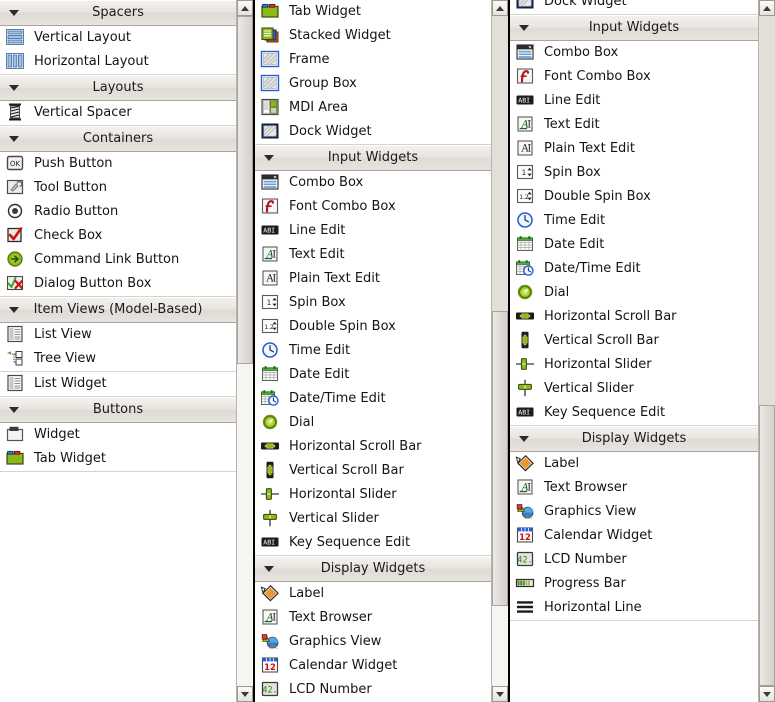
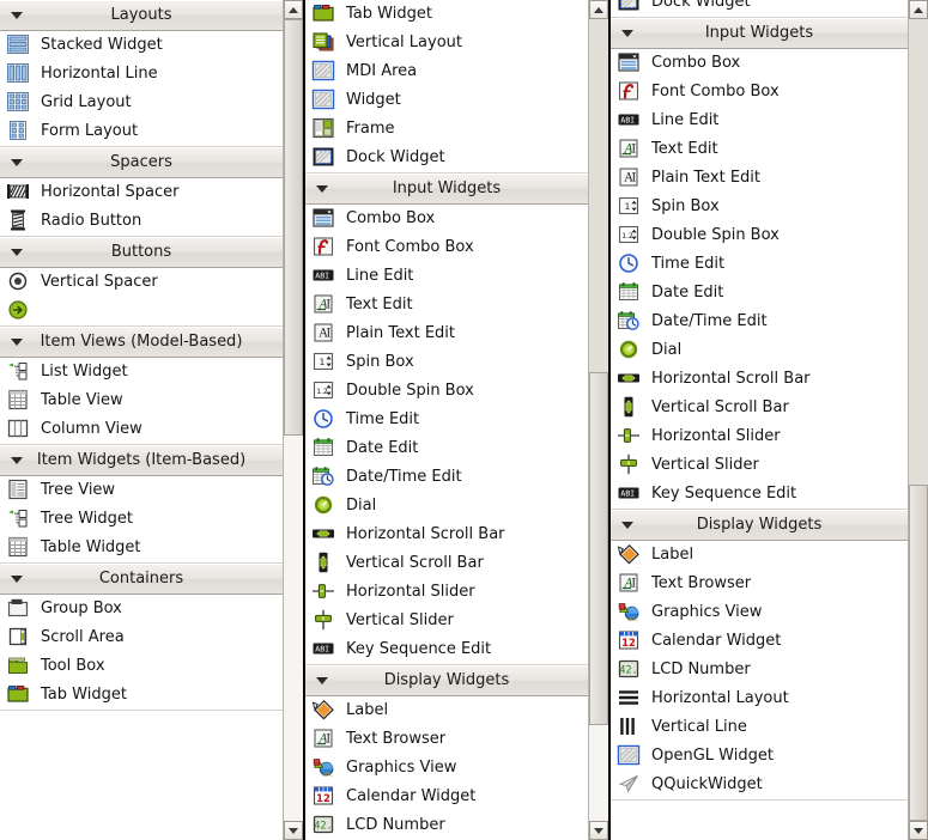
- Spacers
+ Layouts
- Vertical Layout
+ Stacked Widget
- Horizontal Layout
+ Horizontal Line
+ Grid Layout
+ Form Layout
- Layouts
+ Spacers
+ Horizontal Spacer
- Vertical Spacer
+ Radio Button
- Containers
+ Buttons
- OK
- Push Button
- Tool Button
- Radio Button
+ Vertical Spacer
- Check Box
- Command Link Button
- Dialog Button Box
  Item Views (Model-Based)
- List View
- Tree View
+ List Widget
+ Table View
+ Column View
+ Item Widgets (Item-Based)
- List Widget
+ Tree View
+ Tree Widget
+ Table Widget
- Buttons
+ Containers
- Widget
+ Group Box
+ Scroll Area
+ Tool Box
  Tab Widget
  Tab Widget
- Stacked Widget
+ Vertical Layout
- Frame
+ MDI Area
- Group Box
+ Widget
- MDI Area
+ Frame
  Dock Widget
  Input Widgets
  Combo Box
  Font Combo Box
  ABI
  Line Edit
  A
  I
  Text Edit
  A
  I
  Plain Text Edit
  1
  Spin Box
  Double Spin Box
  Time Edit
  Date Edit
  Date/Time Edit
  Dial
  Horizontal Scroll Bar
  Vertical Scroll Bar
  Horizontal Slider
  Vertical Slider
  ABI
  Key Sequence Edit
  Display Widgets
  Label
  A
  I
  Text Browser
  Graphics View
  12
  Calendar Widget
  42.
  LCD Number
  Dock Widget
  Input Widgets
  Combo Box
  Font Combo Box
  ABI
  Line Edit
  A
  I
  Text Edit
  A
  I
  Plain Text Edit
  1
  Spin Box
  Double Spin Box
  Time Edit
  Date Edit
  Date/Time Edit
  Dial
  Horizontal Scroll Bar
  Vertical Scroll Bar
  Horizontal Slider
  Vertical Slider
  ABI
  Key Sequence Edit
  Display Widgets
  Label
  A
  I
  Text Browser
  Graphics View
  12
  Calendar Widget
  42.
  LCD Number
- Progress Bar
- Horizontal Line
+ Horizontal Layout
+ Vertical Line
+ OpenGL Widget
+ QQuickWidget
